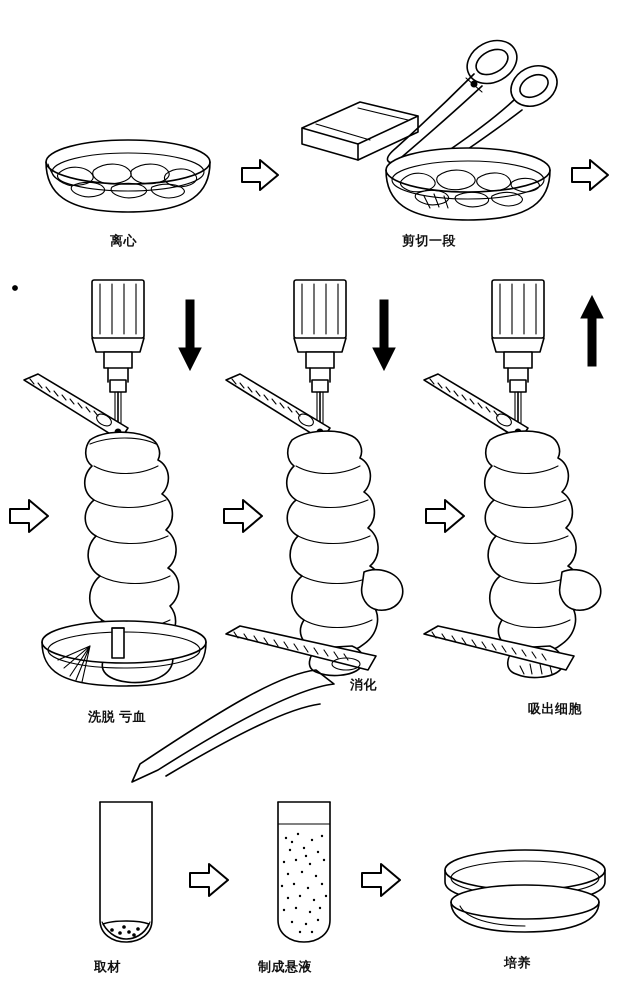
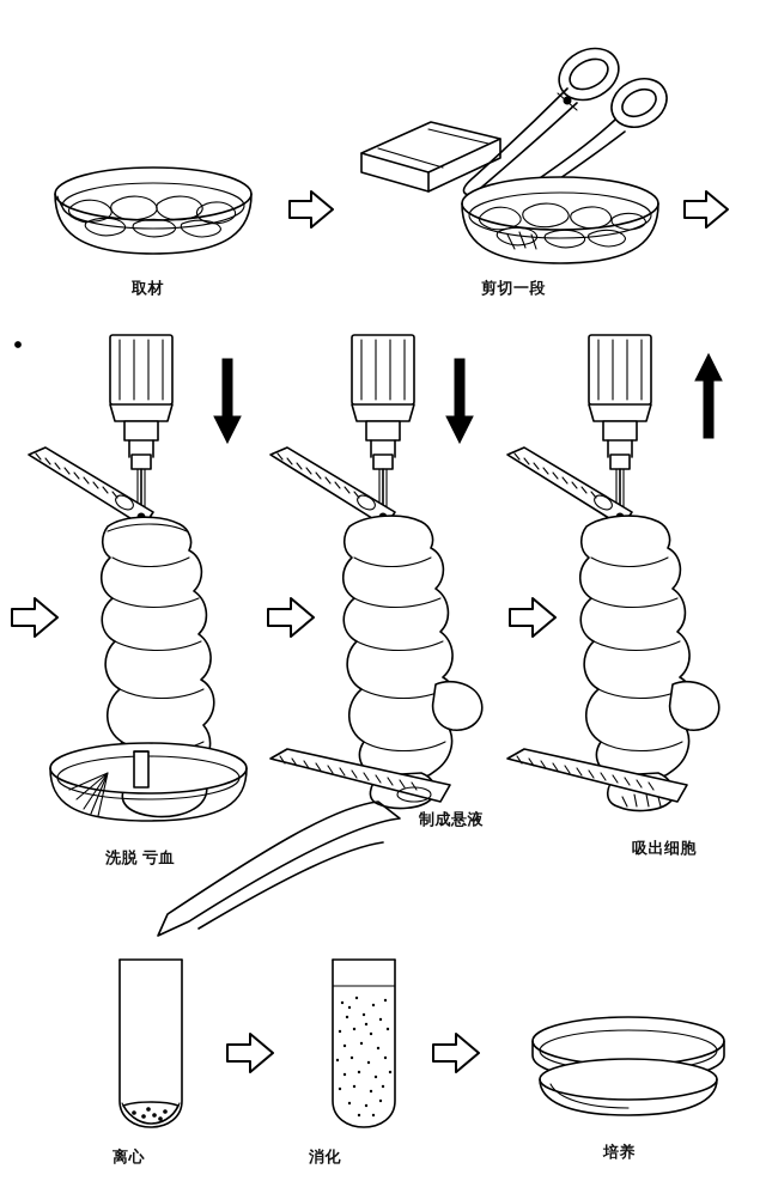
- 离心
+ 取材
  剪切一段
  洗脱 亏血
- 消化
+ 制成悬液
  吸出细胞
- 取材
+ 离心
- 制成悬液
+ 消化
  培养
